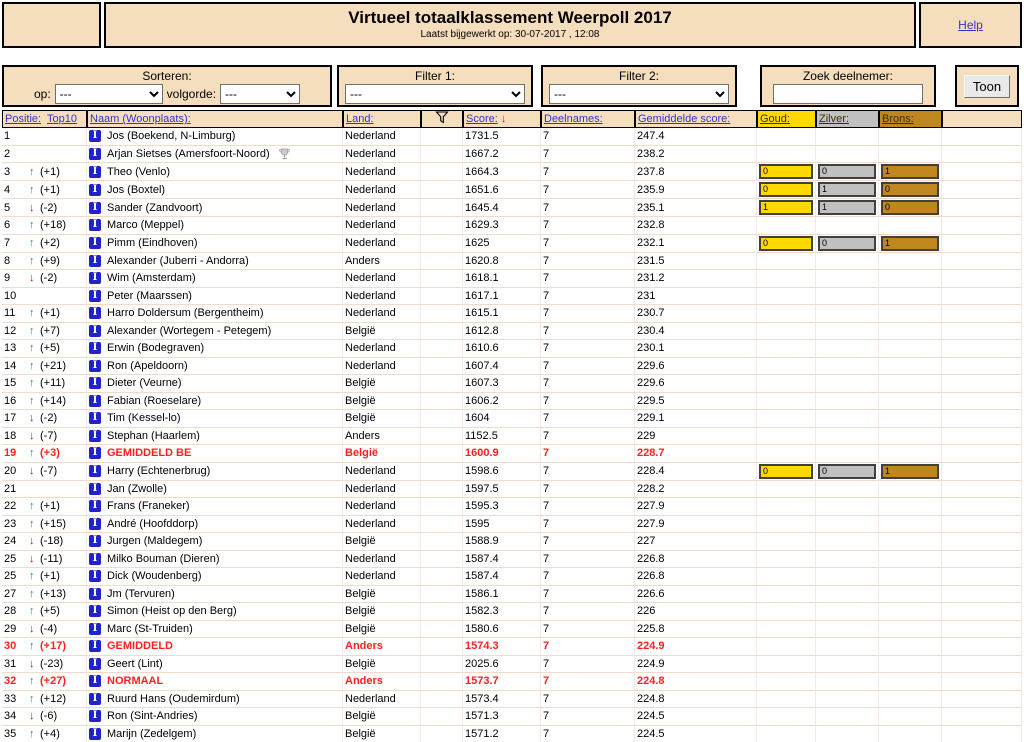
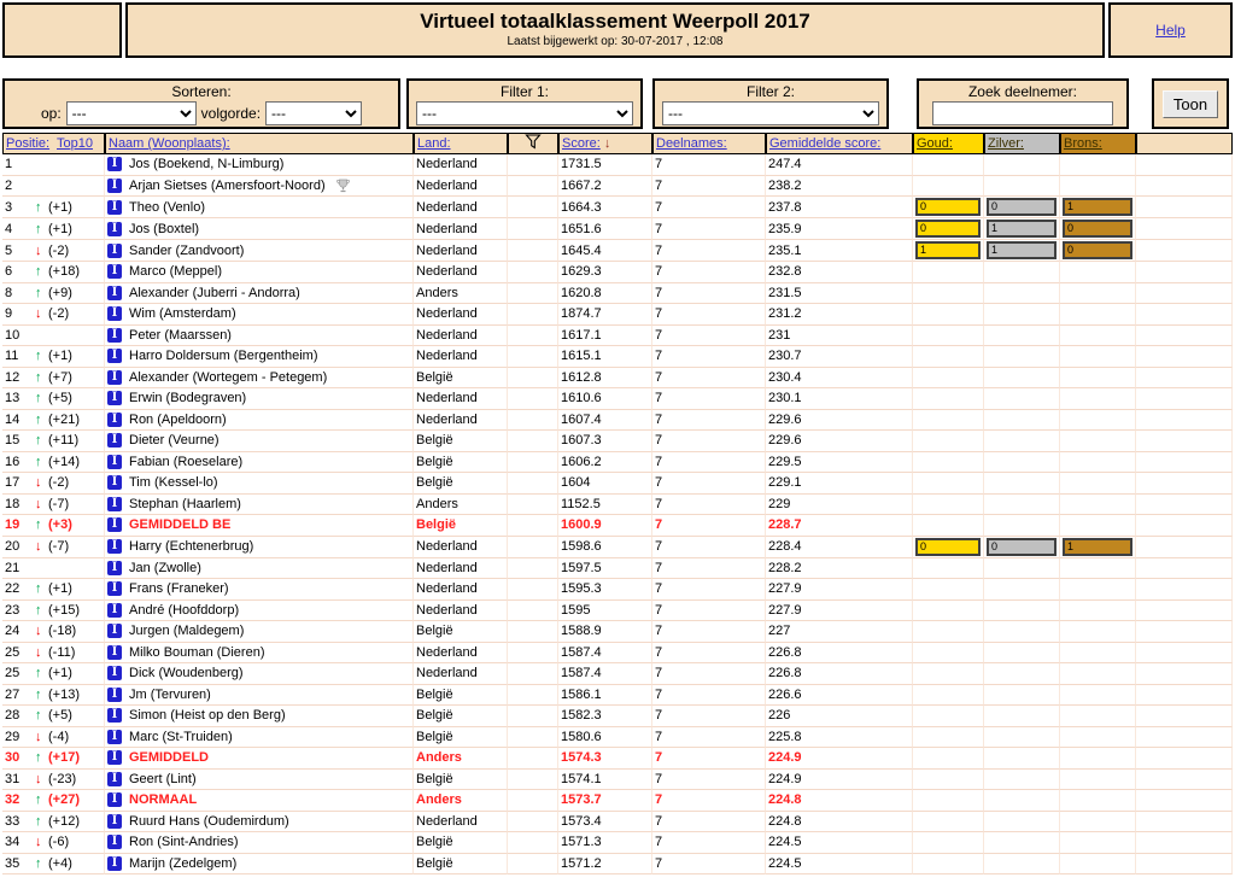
  Virtueel totaalklassement Weerpoll 2017
  Laatst bijgewerkt op: 30-07-2017 , 12:08
  Help
  Sorteren:
  op:
  ---
  volgorde:
  ---
  Filter 1:
  ---
  Filter 2:
  ---
  Zoek deelnemer:
  Toon
  Positie: Top10	Naam (Woonplaats):	Land:		Score: ↓	Deelnames:	Gemiddelde score:	Goud:	Zilver:	Brons:
  1	I Jos (Boekend, N-Limburg)	Nederland		1731.5	7	247.4
  2	I Arjan Sietses (Amersfoort-Noord)	Nederland		1667.2	7	238.2
  3 ↑ (+1)	I Theo (Venlo)	Nederland		1664.3	7	237.8	0	0	1
  4 ↑ (+1)	I Jos (Boxtel)	Nederland		1651.6	7	235.9	0	1	0
  5 ↓ (-2)	I Sander (Zandvoort)	Nederland		1645.4	7	235.1	1	1	0
  6 ↑ (+18)	I Marco (Meppel)	Nederland		1629.3	7	232.8
- 7 ↑ (+2)	I Pimm (Eindhoven)	Nederland		1625	7	232.1	0	0	1
  8 ↑ (+9)	I Alexander (Juberri - Andorra)	Anders		1620.8	7	231.5
- 9 ↓ (-2)	I Wim (Amsterdam)	Nederland		1618.1	7	231.2
+ 9 ↓ (-2)	I Wim (Amsterdam)	Nederland		1874.7	7	231.2
  10	I Peter (Maarssen)	Nederland		1617.1	7	231
  11 ↑ (+1)	I Harro Doldersum (Bergentheim)	Nederland		1615.1	7	230.7
  12 ↑ (+7)	I Alexander (Wortegem - Petegem)	België		1612.8	7	230.4
  13 ↑ (+5)	I Erwin (Bodegraven)	Nederland		1610.6	7	230.1
  14 ↑ (+21)	I Ron (Apeldoorn)	Nederland		1607.4	7	229.6
  15 ↑ (+11)	I Dieter (Veurne)	België		1607.3	7	229.6
  16 ↑ (+14)	I Fabian (Roeselare)	België		1606.2	7	229.5
  17 ↓ (-2)	I Tim (Kessel-lo)	België		1604	7	229.1
  18 ↓ (-7)	I Stephan (Haarlem)	Anders		1152.5	7	229
  19 ↑ (+3)	I GEMIDDELD BE	België		1600.9	7	228.7
  20 ↓ (-7)	I Harry (Echtenerbrug)	Nederland		1598.6	7	228.4	0	0	1
  21	I Jan (Zwolle)	Nederland		1597.5	7	228.2
  22 ↑ (+1)	I Frans (Franeker)	Nederland		1595.3	7	227.9
  23 ↑ (+15)	I André (Hoofddorp)	Nederland		1595	7	227.9
  24 ↓ (-18)	I Jurgen (Maldegem)	België		1588.9	7	227
  25 ↓ (-11)	I Milko Bouman (Dieren)	Nederland		1587.4	7	226.8
  25 ↑ (+1)	I Dick (Woudenberg)	Nederland		1587.4	7	226.8
  27 ↑ (+13)	I Jm (Tervuren)	België		1586.1	7	226.6
  28 ↑ (+5)	I Simon (Heist op den Berg)	België		1582.3	7	226
  29 ↓ (-4)	I Marc (St-Truiden)	België		1580.6	7	225.8
  30 ↑ (+17)	I GEMIDDELD	Anders		1574.3	7	224.9
- 31 ↓ (-23)	I Geert (Lint)	België		2025.6	7	224.9
+ 31 ↓ (-23)	I Geert (Lint)	België		1574.1	7	224.9
  32 ↑ (+27)	I NORMAAL	Anders		1573.7	7	224.8
  33 ↑ (+12)	I Ruurd Hans (Oudemirdum)	Nederland		1573.4	7	224.8
  34 ↓ (-6)	I Ron (Sint-Andries)	België		1571.3	7	224.5
  35 ↑ (+4)	I Marijn (Zedelgem)	België		1571.2	7	224.5
